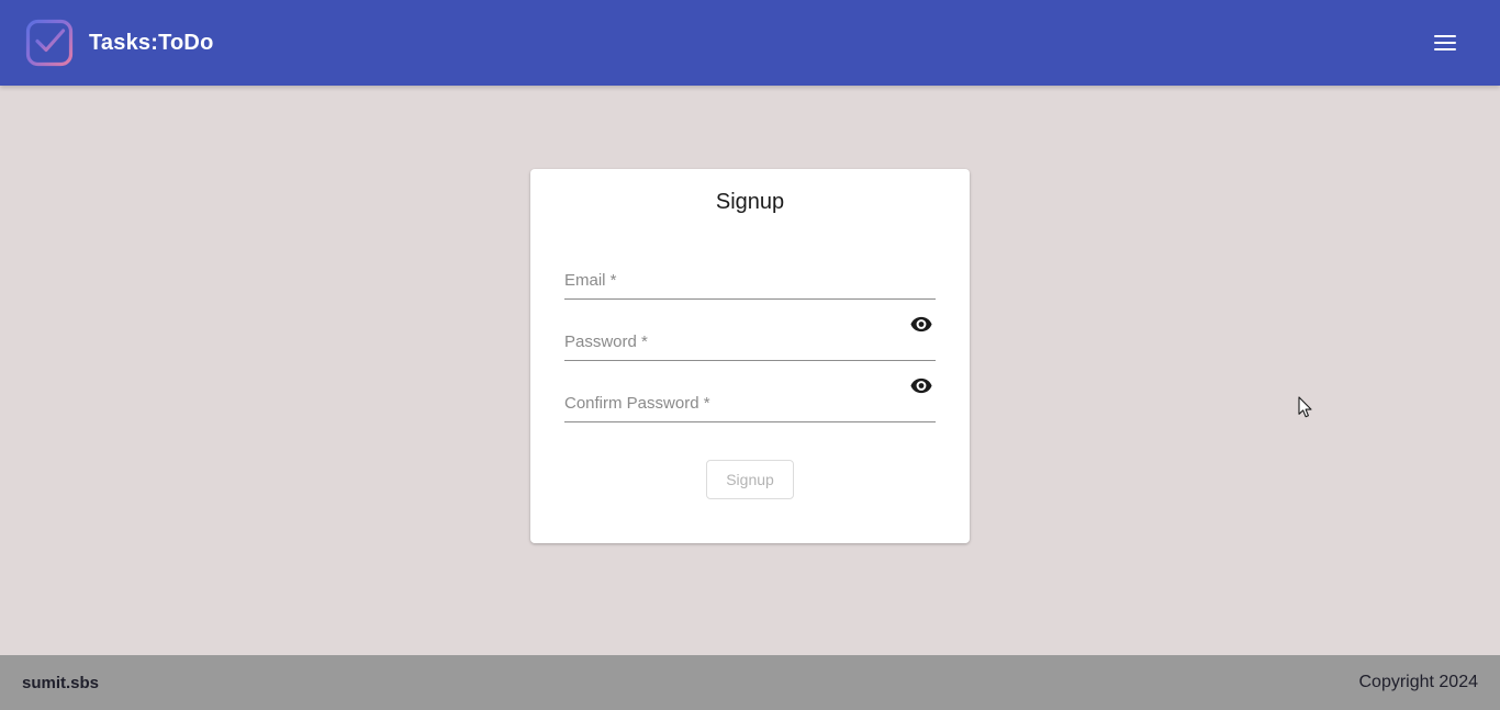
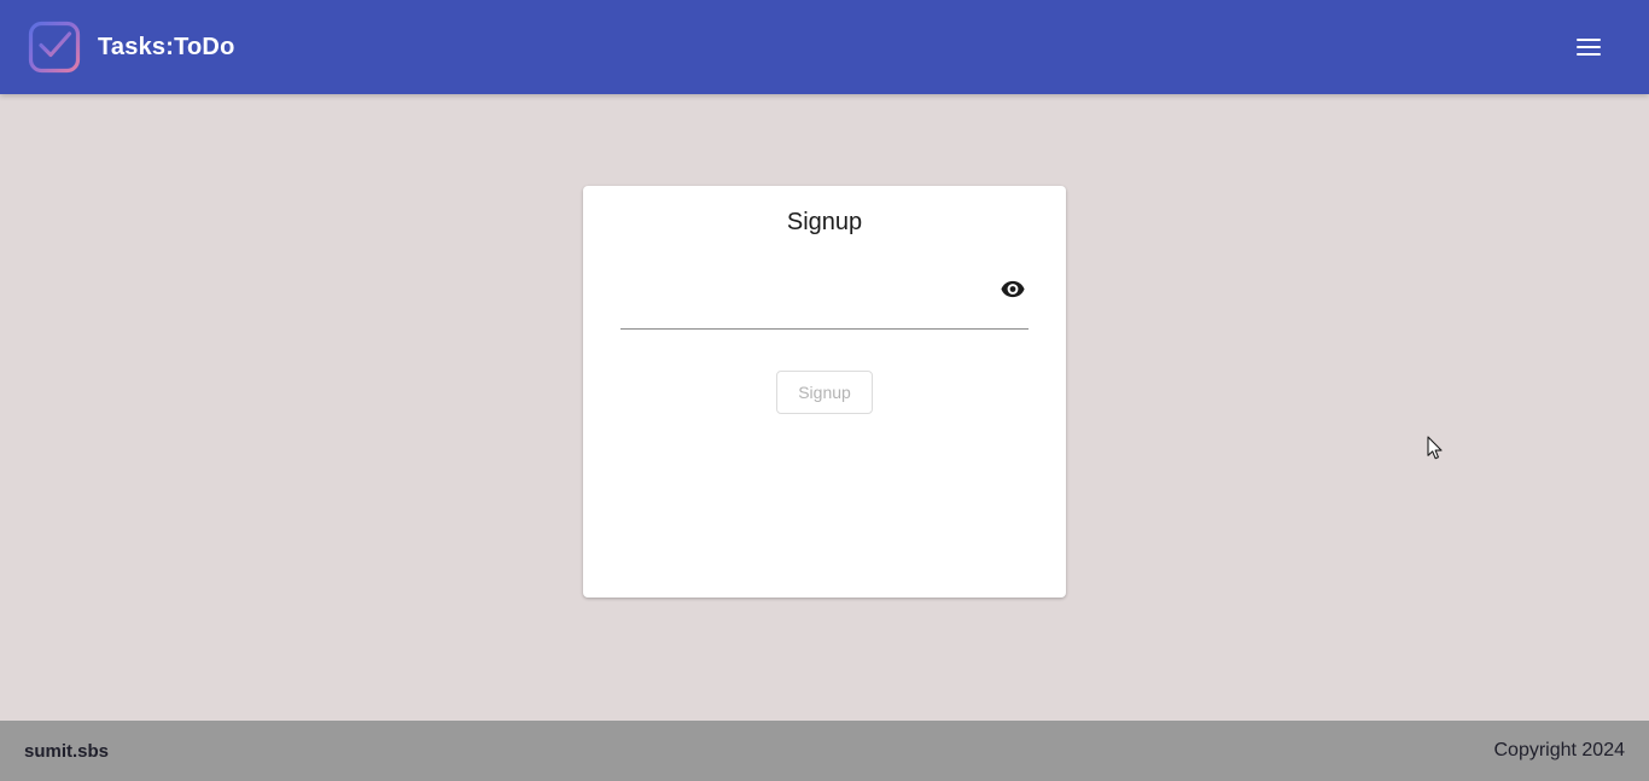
  Tasks:ToDo
  Signup
- Email *
- Password *
- Confirm Password *
  Signup
  sumit.sbs
  Copyright 2024
